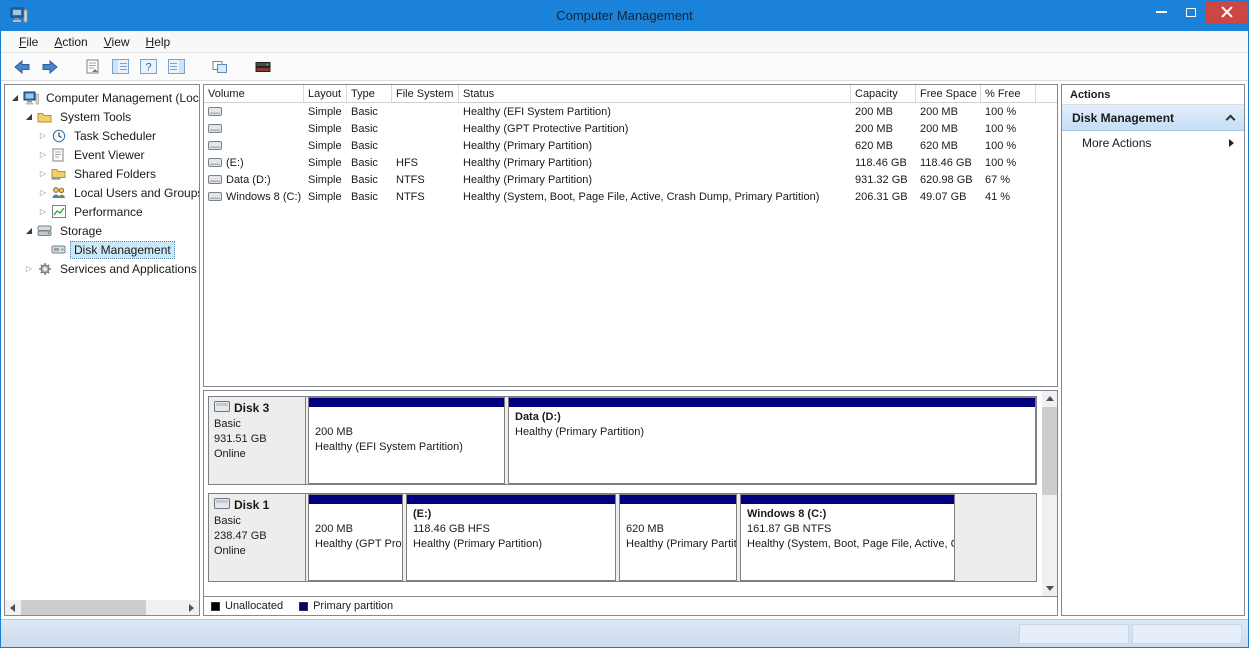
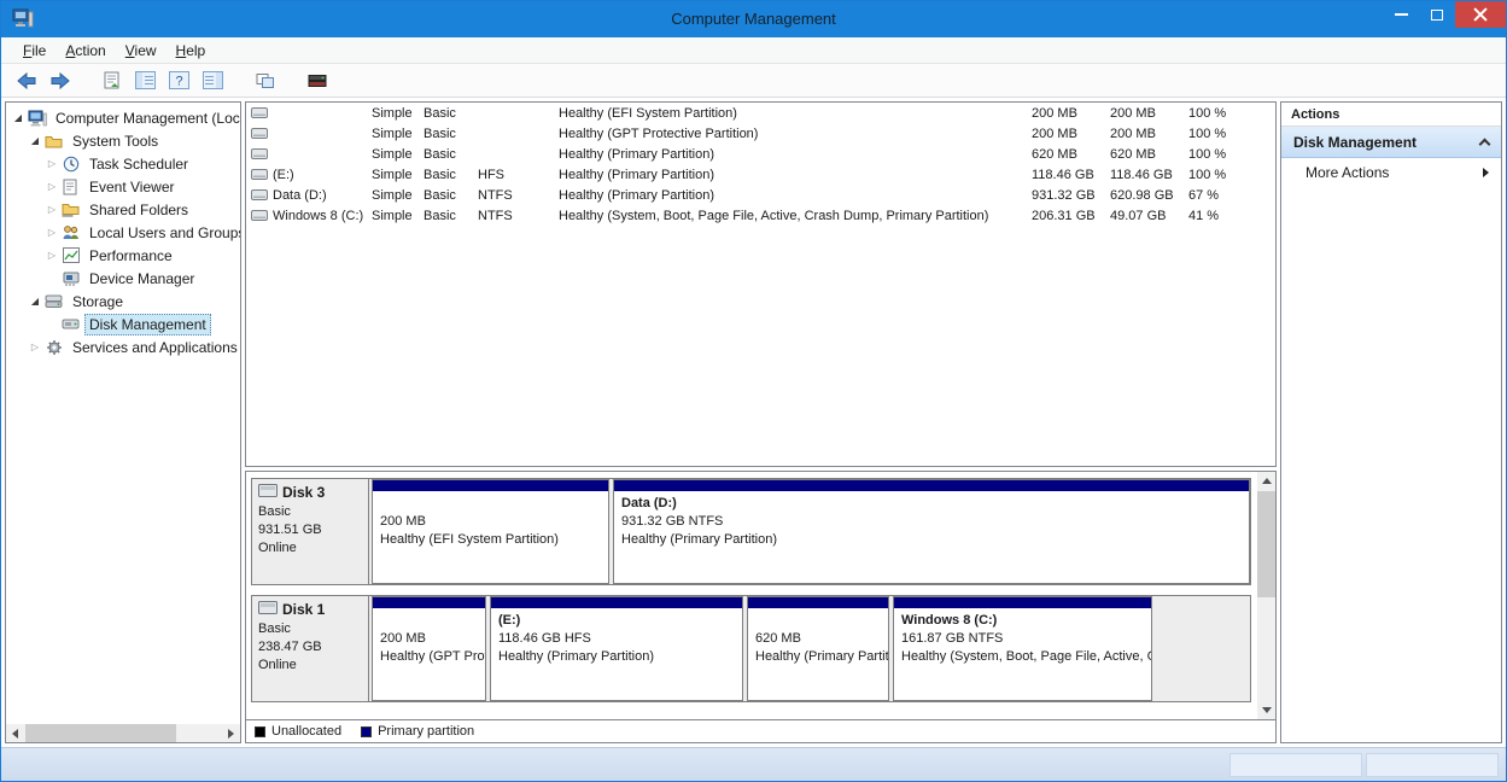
  Computer Management
  File
  Action
  View
  Help
  ?
  ◢
  Computer Management (Loc
  ◢
  System Tools
  ▷
  Task Scheduler
  ▷
  Event Viewer
  ▷
  Shared Folders
  ▷
  Local Users and Group
  ▷
  Performance
+ Device Manager
  ◢
  Storage
  Disk Management
  ▷
  Services and Applications
- Volume
- Layout
- Type
- File System
- Status
- Capacity
- Free Space
- % Free
  Simple
  Basic
  Healthy (EFI System Partition)
  200 MB
  200 MB
  100 %
  Simple
  Basic
  Healthy (GPT Protective Partition)
  200 MB
  200 MB
  100 %
  Simple
  Basic
  Healthy (Primary Partition)
  620 MB
  620 MB
  100 %
  (E:)
  Simple
  Basic
  HFS
  Healthy (Primary Partition)
  118.46 GB
  118.46 GB
  100 %
  Data (D:)
  Simple
  Basic
  NTFS
  Healthy (Primary Partition)
  931.32 GB
  620.98 GB
  67 %
  Windows 8 (C:)
  Simple
  Basic
  NTFS
  Healthy (System, Boot, Page File, Active, Crash Dump, Primary Partition)
  206.31 GB
  49.07 GB
  41 %
  Disk 3
  Basic
  931.51 GB
  Online
  200 MB
  Healthy (EFI System Partition)
  Data (D:)
+ 931.32 GB NTFS
  Healthy (Primary Partition)
  Disk 1
  Basic
  238.47 GB
  Online
  200 MB
  (E:)
  118.46 GB HFS
  Healthy (Primary Partition)
  620 MB
  Healthy (Primary Partit
  Windows 8 (C:)
  161.87 GB NTFS
  Unallocated
  Primary partition
  Actions
  Disk Management
  More Actions
